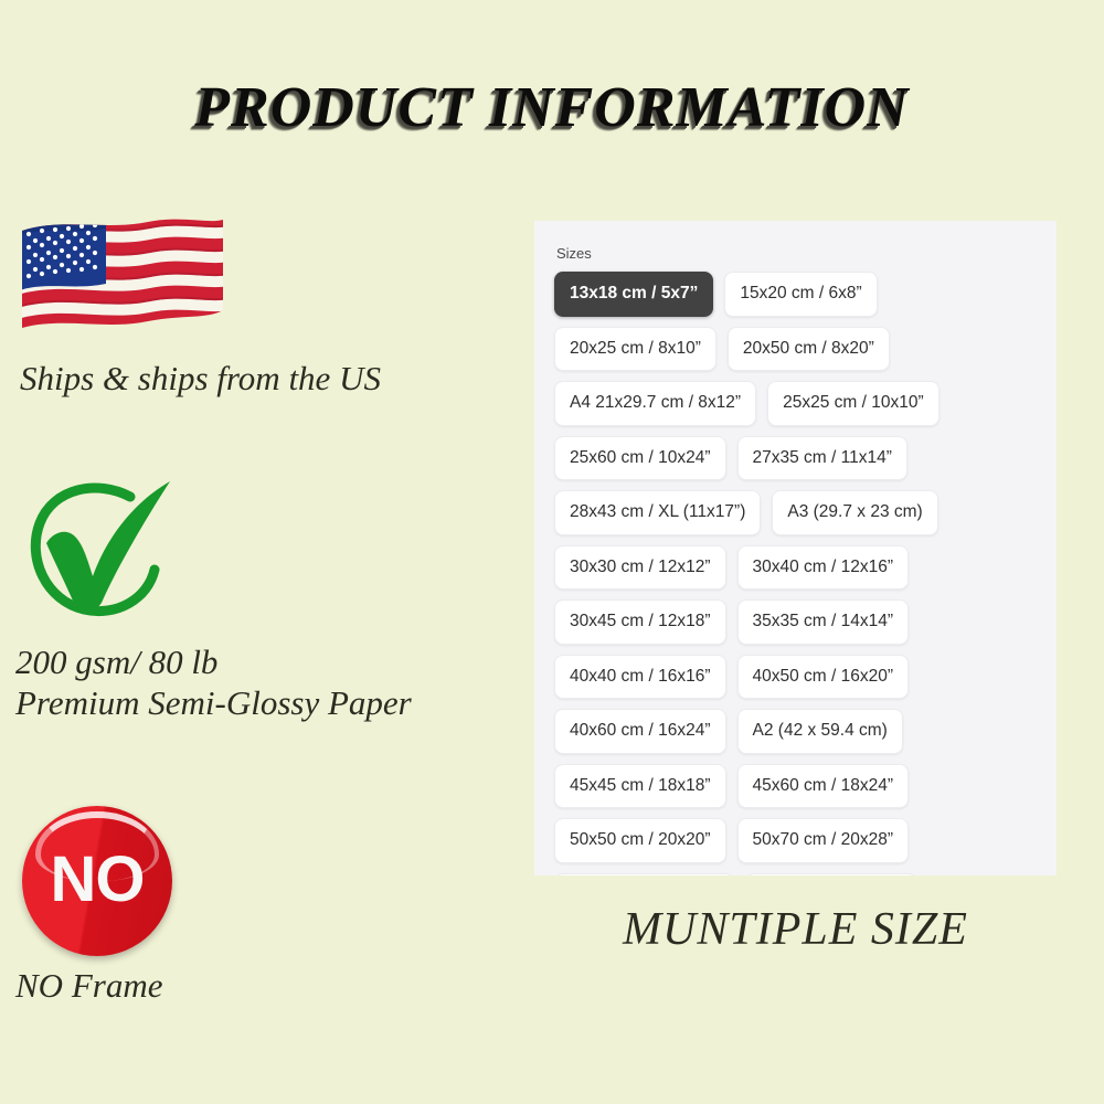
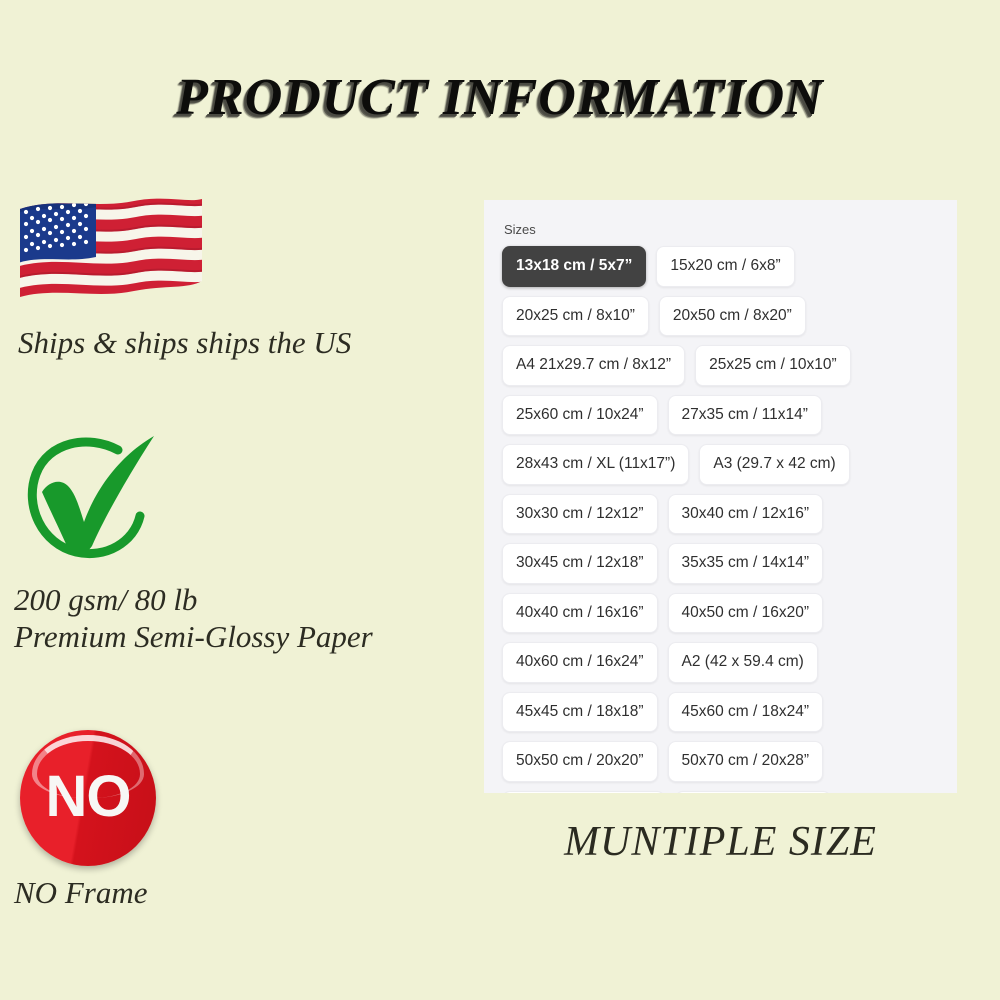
  PRODUCT INFORMATION
- Ships & ships from the US
+ Ships & ships ships the US
  200 gsm/ 80 lb
  Premium Semi-Glossy Paper
  NO
  NO Frame
  Sizes
  13x18 cm / 5x7”
  15x20 cm / 6x8”
  20x25 cm / 8x10”
  20x50 cm / 8x20”
  A4 21x29.7 cm / 8x12”
  25x25 cm / 10x10”
  25x60 cm / 10x24”
  27x35 cm / 11x14”
  28x43 cm / XL (11x17”)
- A3 (29.7 x 23 cm)
+ A3 (29.7 x 42 cm)
  30x30 cm / 12x12”
  30x40 cm / 12x16”
  30x45 cm / 12x18”
  35x35 cm / 14x14”
  40x40 cm / 16x16”
  40x50 cm / 16x20”
  40x60 cm / 16x24”
  A2 (42 x 59.4 cm)
  45x45 cm / 18x18”
  45x60 cm / 18x24”
  50x50 cm / 20x20”
  50x70 cm / 20x28”
  MUNTIPLE SIZE
